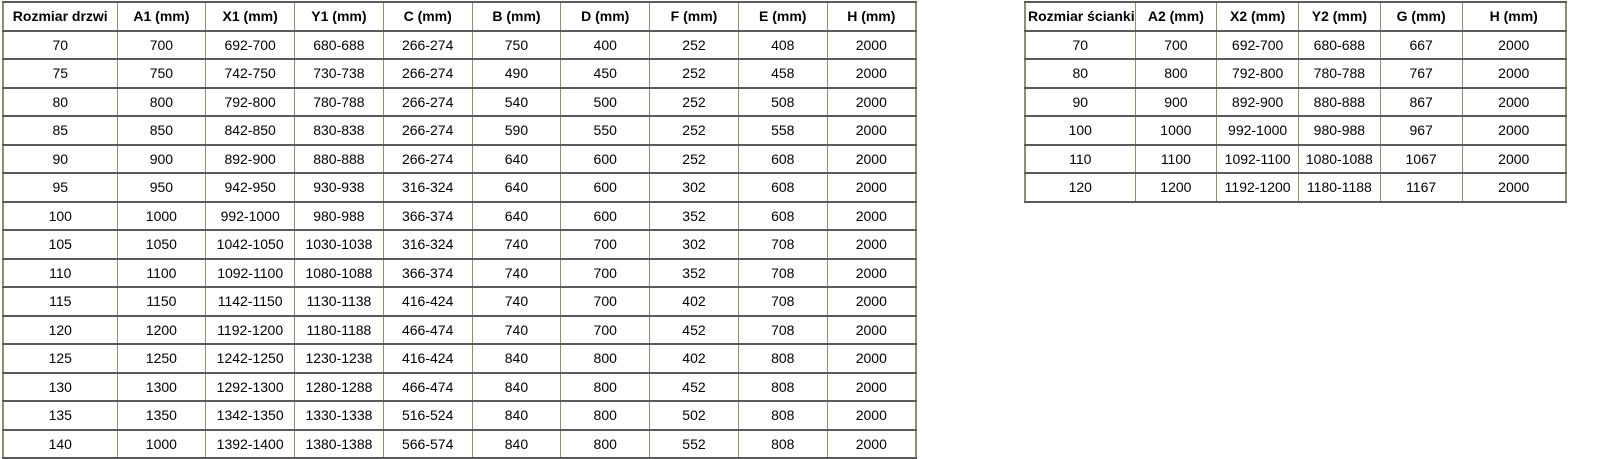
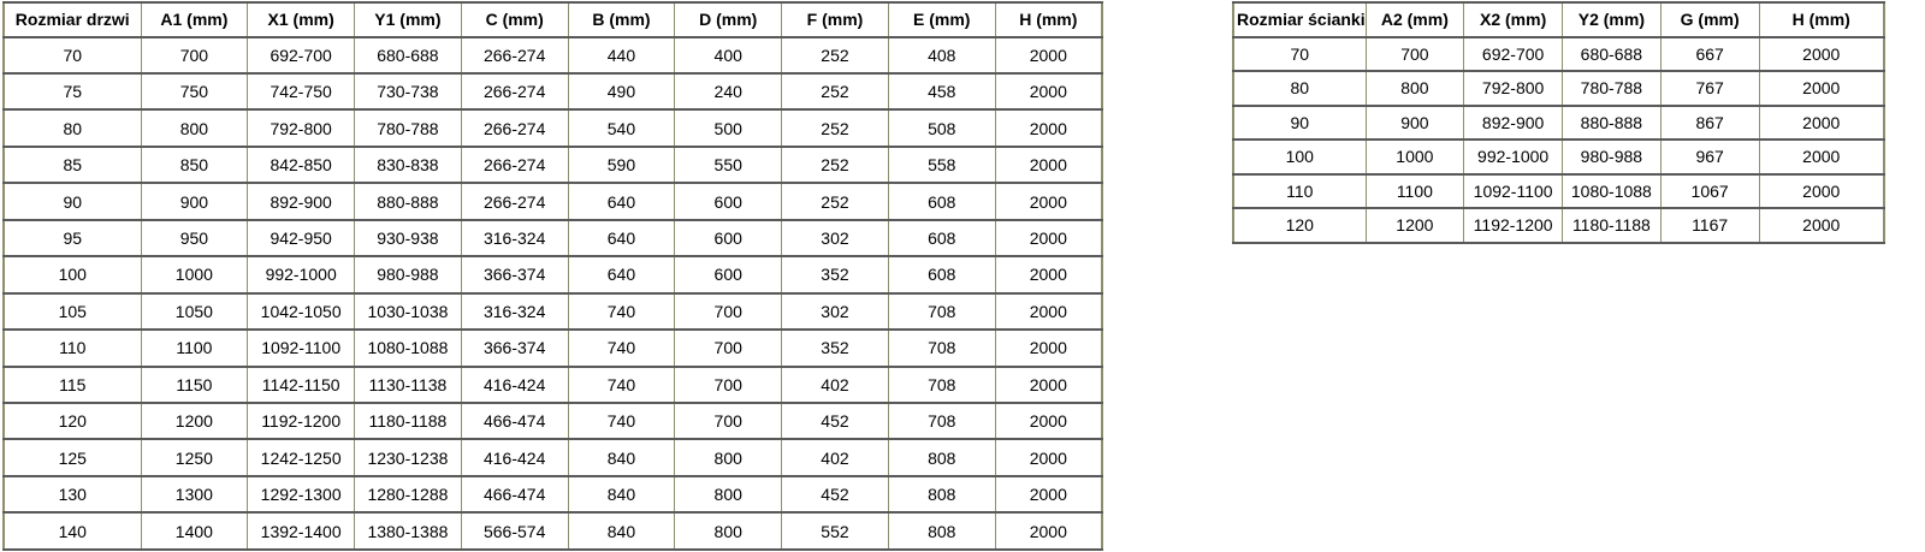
  Rozmiar drzwi	A1 (mm)	X1 (mm)	Y1 (mm)	C (mm)	B (mm)	D (mm)	F (mm)	E (mm)	H (mm)
- 70	700	692-700	680-688	266-274	750	400	252	408	2000
+ 70	700	692-700	680-688	266-274	440	400	252	408	2000
- 75	750	742-750	730-738	266-274	490	450	252	458	2000
+ 75	750	742-750	730-738	266-274	490	240	252	458	2000
  80	800	792-800	780-788	266-274	540	500	252	508	2000
  85	850	842-850	830-838	266-274	590	550	252	558	2000
  90	900	892-900	880-888	266-274	640	600	252	608	2000
  95	950	942-950	930-938	316-324	640	600	302	608	2000
  100	1000	992-1000	980-988	366-374	640	600	352	608	2000
  105	1050	1042-1050	1030-1038	316-324	740	700	302	708	2000
  110	1100	1092-1100	1080-1088	366-374	740	700	352	708	2000
  115	1150	1142-1150	1130-1138	416-424	740	700	402	708	2000
  120	1200	1192-1200	1180-1188	466-474	740	700	452	708	2000
  125	1250	1242-1250	1230-1238	416-424	840	800	402	808	2000
  130	1300	1292-1300	1280-1288	466-474	840	800	452	808	2000
- 135	1350	1342-1350	1330-1338	516-524	840	800	502	808	2000
- 140	1000	1392-1400	1380-1388	566-574	840	800	552	808	2000
+ 140	1400	1392-1400	1380-1388	566-574	840	800	552	808	2000
  Rozmiar ścianki	A2 (mm)	X2 (mm)	Y2 (mm)	G (mm)	H (mm)
  70	700	692-700	680-688	667	2000
  80	800	792-800	780-788	767	2000
  90	900	892-900	880-888	867	2000
  100	1000	992-1000	980-988	967	2000
  110	1100	1092-1100	1080-1088	1067	2000
  120	1200	1192-1200	1180-1188	1167	2000
